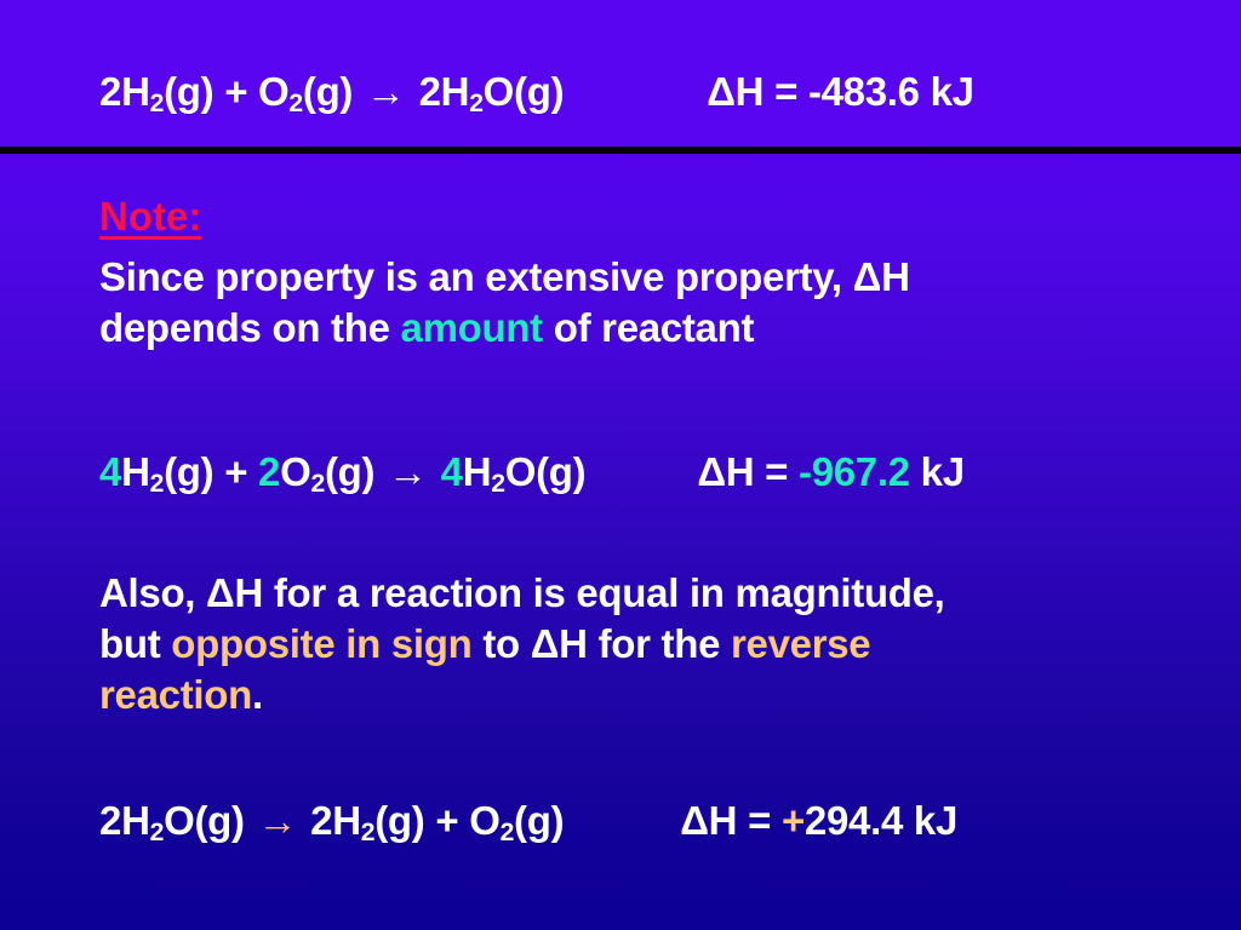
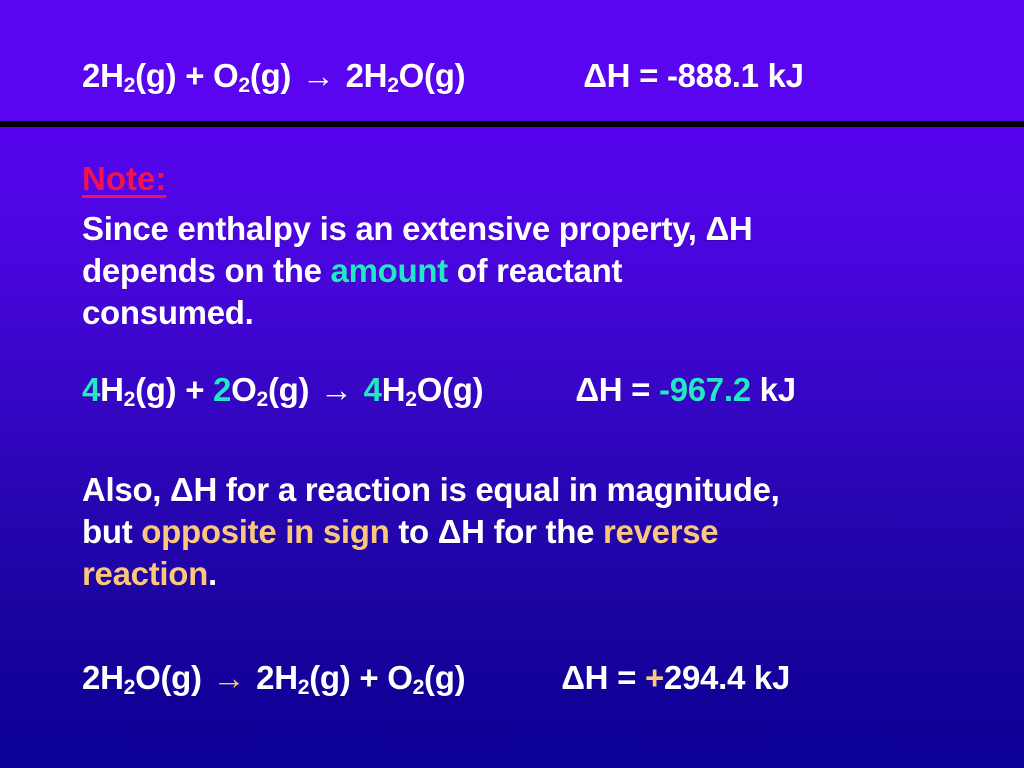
- 2H2(g) + O2(g) → 2H2O(g) ΔH = -483.6 kJ
+ 2H2(g) + O2(g) → 2H2O(g) ΔH = -888.1 kJ
  Note:
- Since property is an extensive property, ΔH
+ Since enthalpy is an extensive property, ΔH
  depends on the amount of reactant
+ consumed.
  4H2(g) + 2O2(g) → 4H2O(g) ΔH = -967.2 kJ
  Also, ΔH for a reaction is equal in magnitude,
  but opposite in sign to ΔH for the reverse
  reaction.
  2H2O(g) → 2H2(g) + O2(g) ΔH = +294.4 kJ
